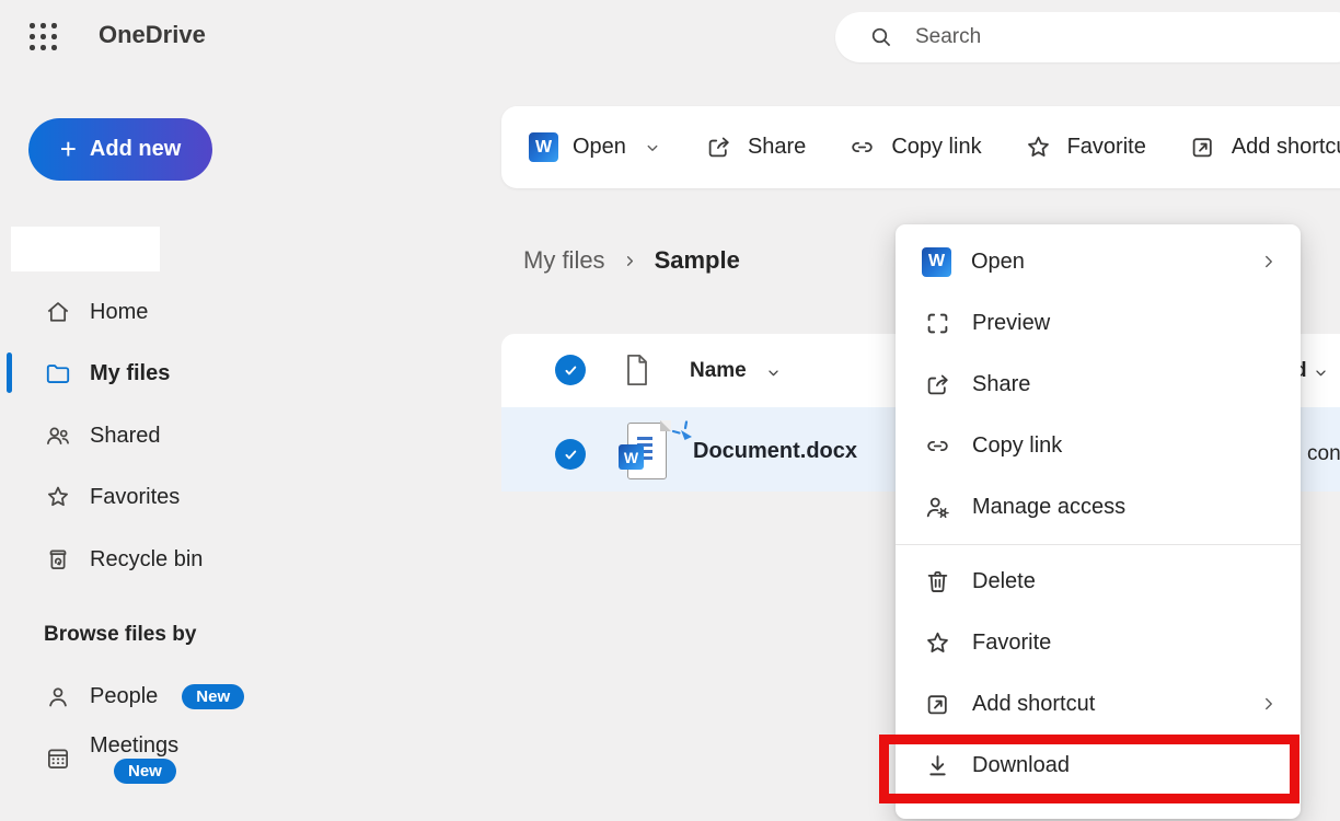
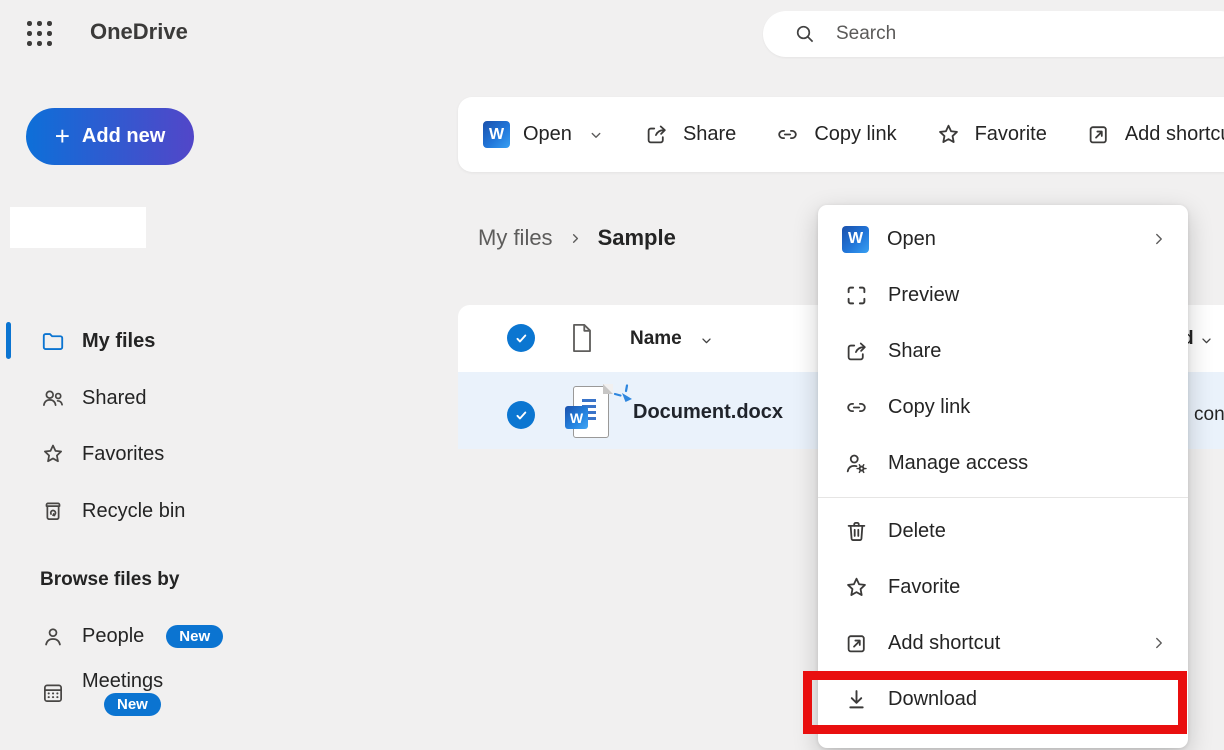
  OneDrive
  Search
  +
  Add new
- Home
  My files
  Shared
  Favorites
  Recycle bin
  Browse files by
  People New
  MeetingsNew
  W
  Open
  Share
  Copy link
  Favorite
  Add shortc
  My files
  Sample
  Name
  W
  Document.docx
  con
  W
  Open
  Preview
  Share
  Copy link
  Manage access
  Delete
  Favorite
  Add shortcut
  Download
